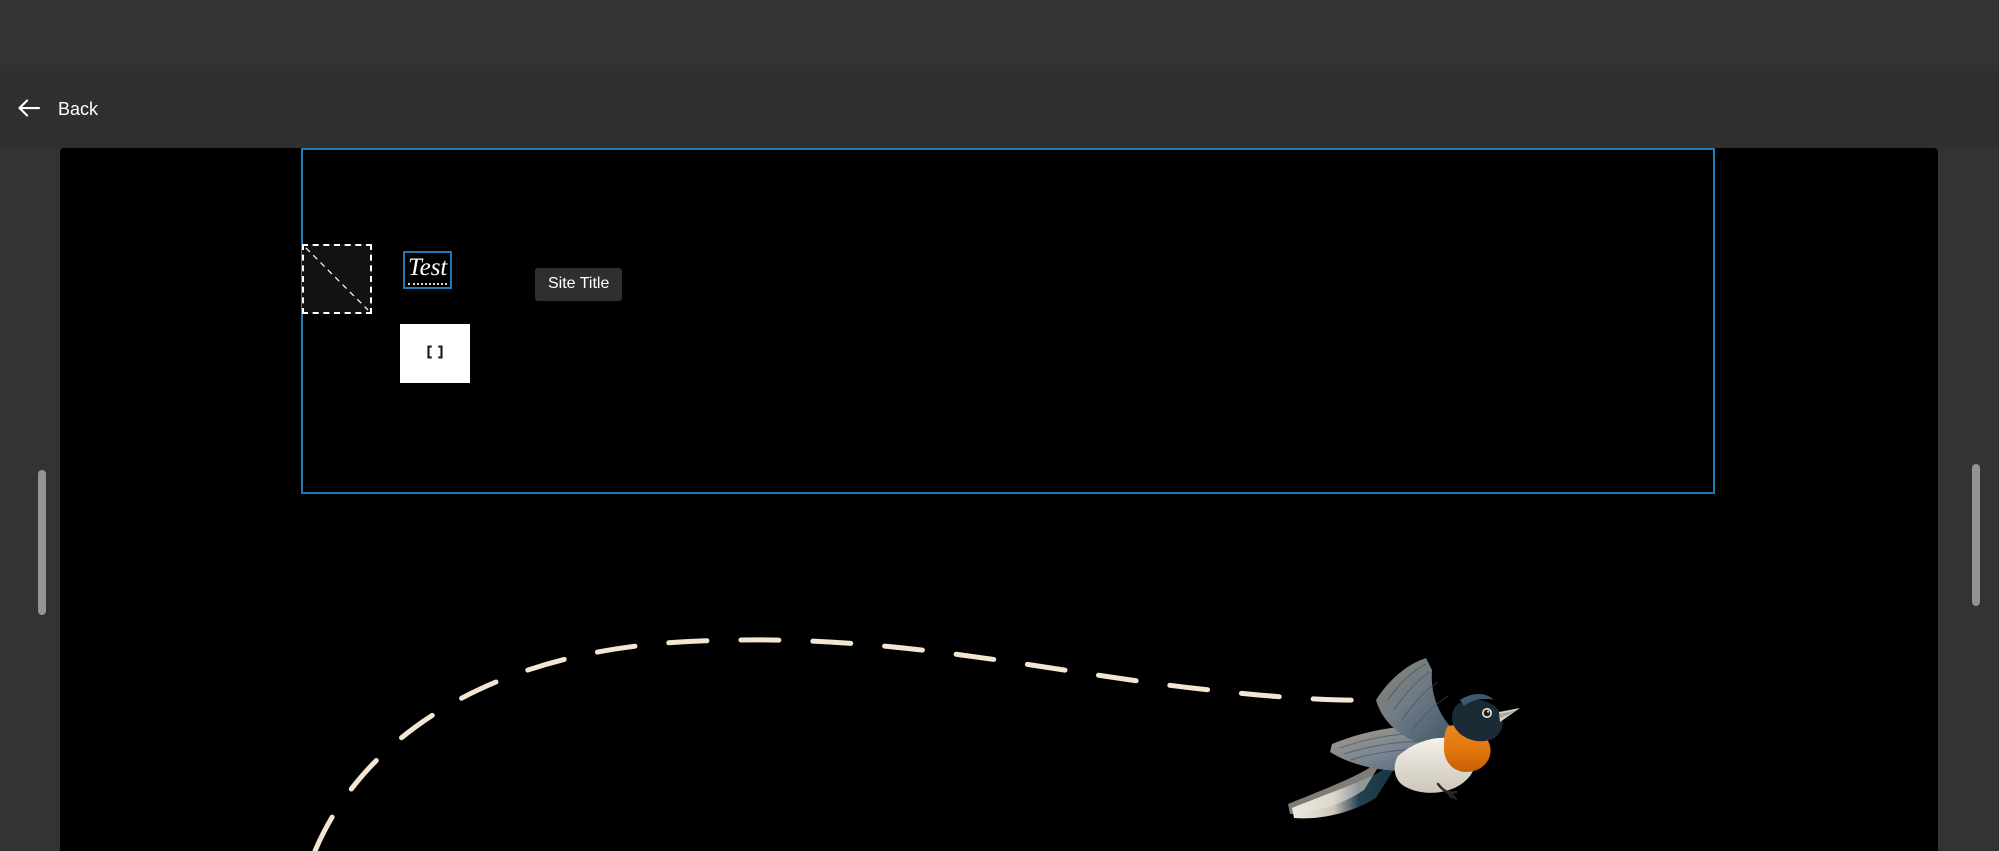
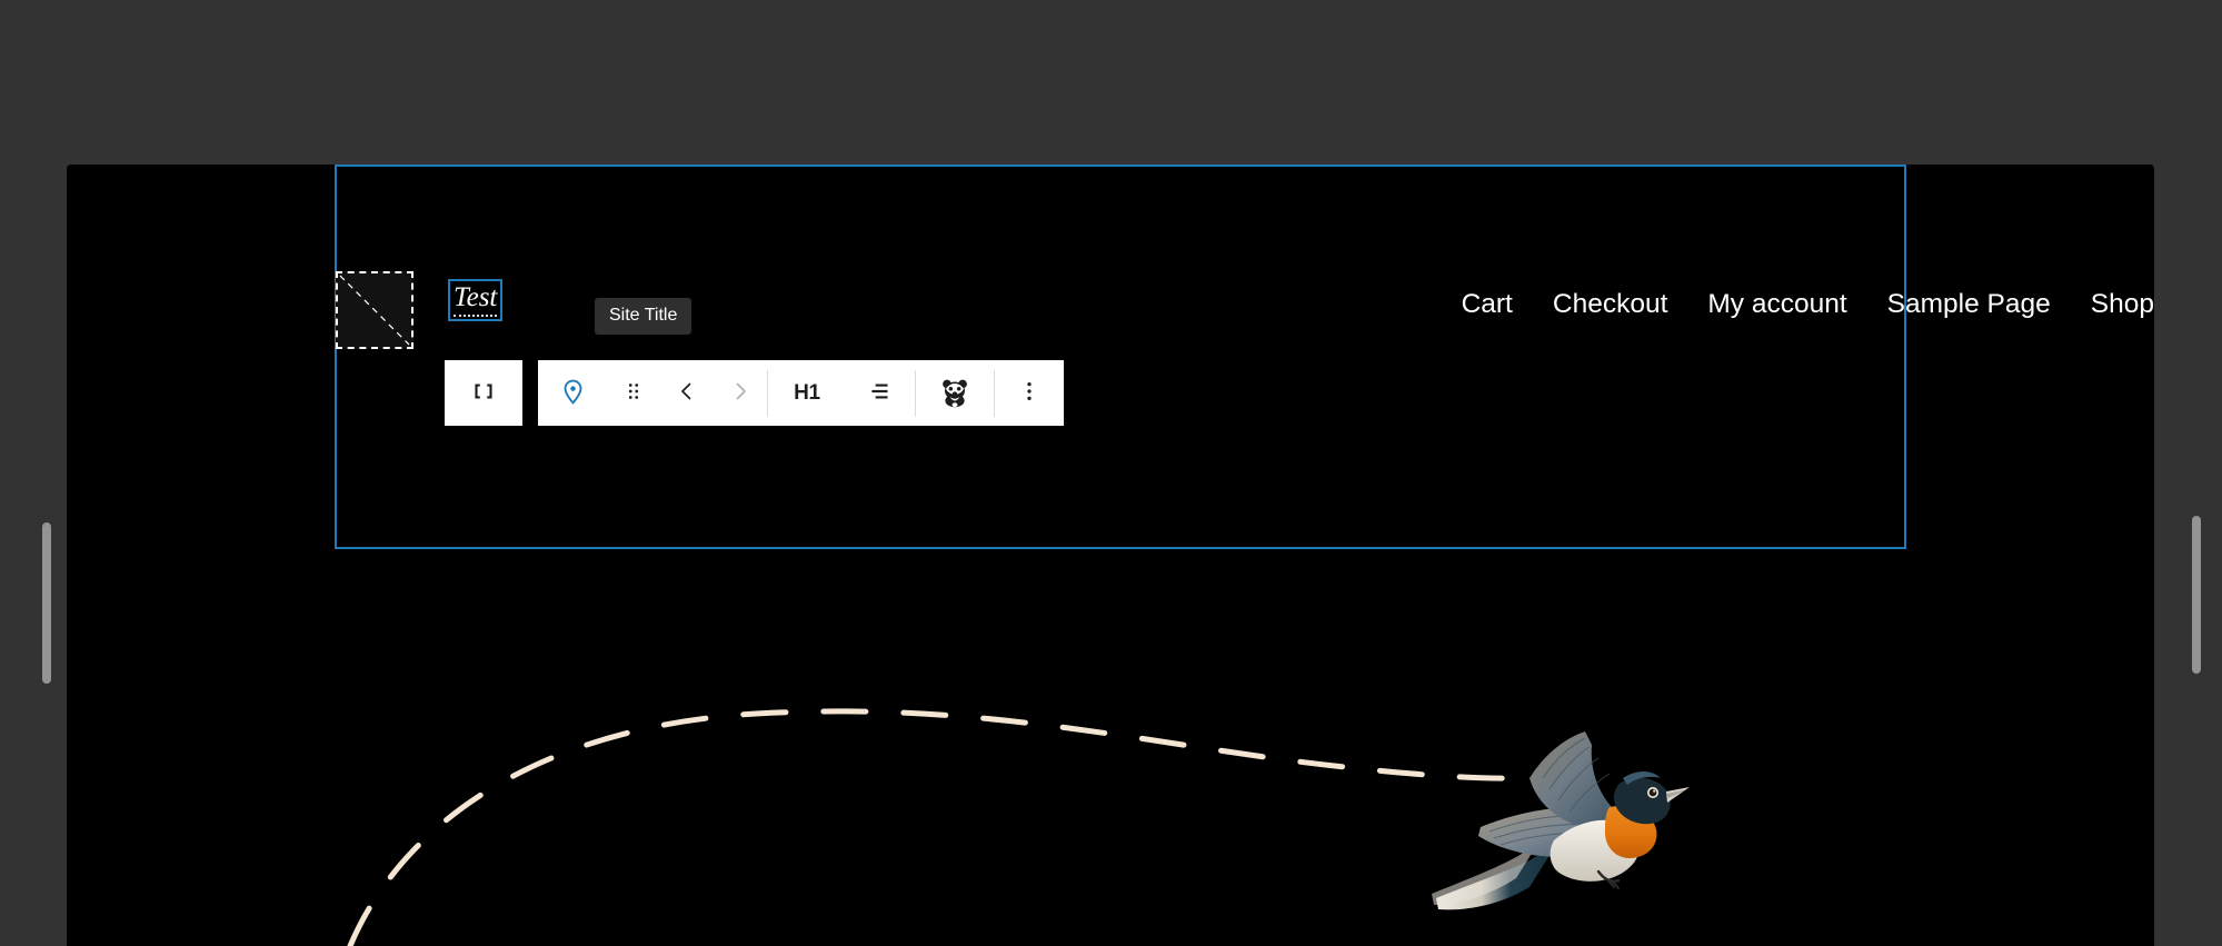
- Back
  Test
  Site Title
+ Cart
+ Checkout
+ My account
+ Sample Page
+ Shop
+ H1
